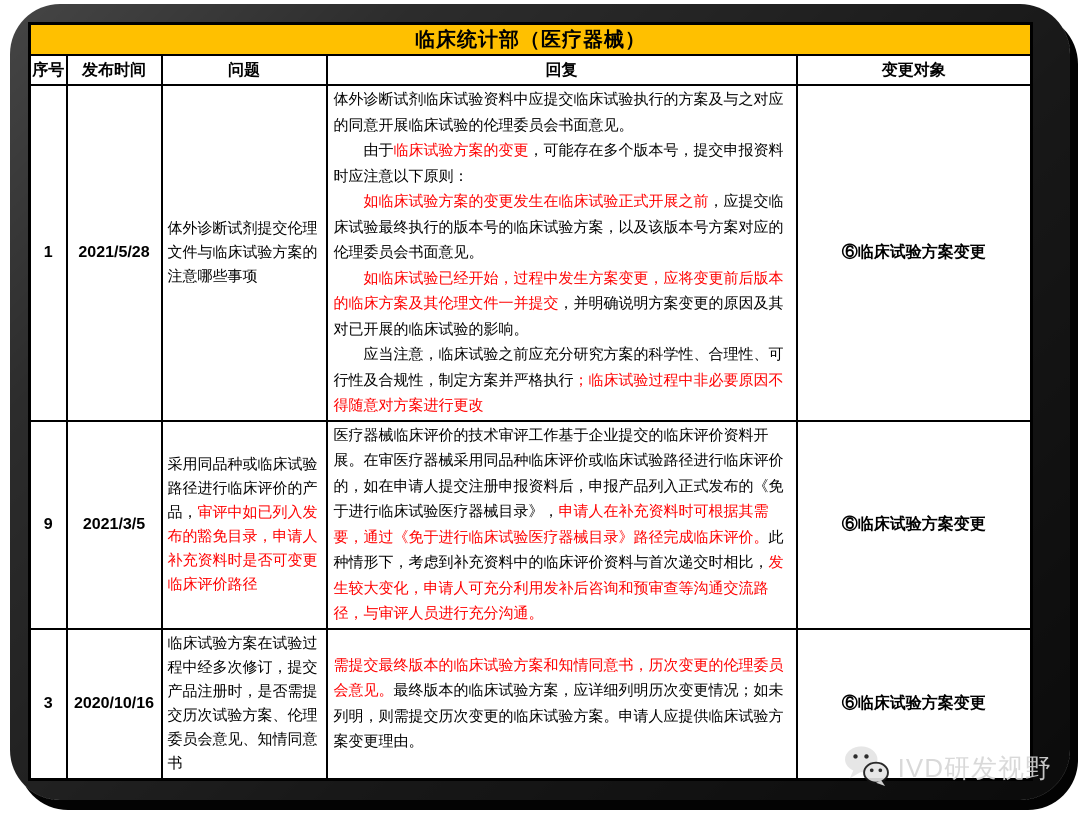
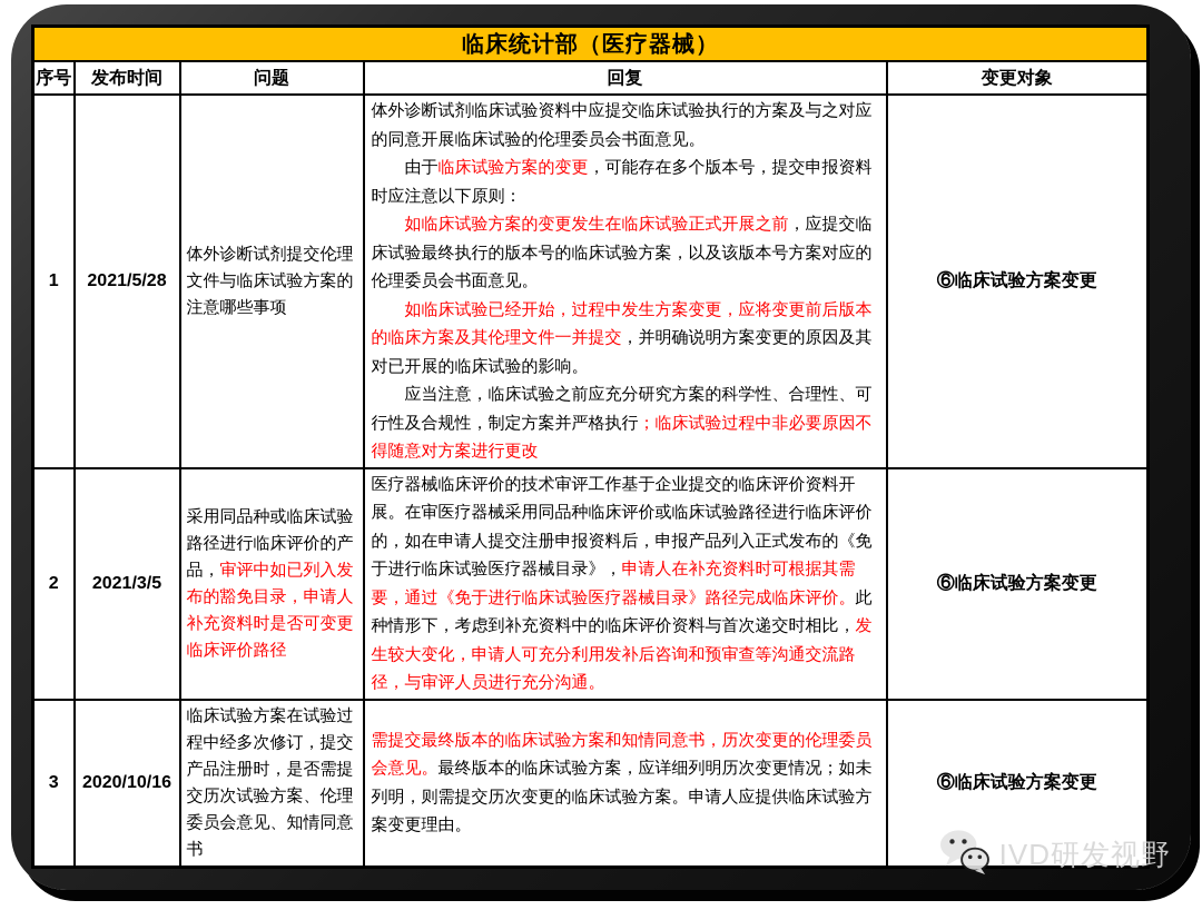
  临床统计部（医疗器械）
  序号	发布时间	问题	回复	变更对象
  1	2021/5/28	体外诊断试剂提交伦理文件与临床试验方案的注意哪些事项	体外诊断试剂临床试验资料中应提交临床试验执行的方案及与之对应的同意开展临床试验的伦理委员会书面意见。由于临床试验方案的变更，可能存在多个版本号，提交申报资料时应注意以下原则：如临床试验方案的变更发生在临床试验正式开展之前，应提交临床试验最终执行的版本号的临床试验方案，以及该版本号方案对应的伦理委员会书面意见。如临床试验已经开始，过程中发生方案变更，应将变更前后版本的临床方案及其伦理文件一并提交，并明确说明方案变更的原因及其对已开展的临床试验的影响。应当注意，临床试验之前应充分研究方案的科学性、合理性、可行性及合规性，制定方案并严格执行；临床试验过程中非必要原因不得随意对方案进行更改	⑥临床试验方案变更
- 9	2021/3/5	采用同品种或临床试验路径进行临床评价的产品，审评中如已列入发布的豁免目录，申请人补充资料时是否可变更临床评价路径	医疗器械临床评价的技术审评工作基于企业提交的临床评价资料开展。在审医疗器械采用同品种临床评价或临床试验路径进行临床评价的，如在申请人提交注册申报资料后，申报产品列入正式发布的《免于进行临床试验医疗器械目录》，申请人在补充资料时可根据其需要，通过《免于进行临床试验医疗器械目录》路径完成临床评价。此种情形下，考虑到补充资料中的临床评价资料与首次递交时相比，发生较大变化，申请人可充分利用发补后咨询和预审查等沟通交流路径，与审评人员进行充分沟通。	⑥临床试验方案变更
+ 2	2021/3/5	采用同品种或临床试验路径进行临床评价的产品，审评中如已列入发布的豁免目录，申请人补充资料时是否可变更临床评价路径	医疗器械临床评价的技术审评工作基于企业提交的临床评价资料开展。在审医疗器械采用同品种临床评价或临床试验路径进行临床评价的，如在申请人提交注册申报资料后，申报产品列入正式发布的《免于进行临床试验医疗器械目录》，申请人在补充资料时可根据其需要，通过《免于进行临床试验医疗器械目录》路径完成临床评价。此种情形下，考虑到补充资料中的临床评价资料与首次递交时相比，发生较大变化，申请人可充分利用发补后咨询和预审查等沟通交流路径，与审评人员进行充分沟通。	⑥临床试验方案变更
  3	2020/10/16	临床试验方案在试验过程中经多次修订，提交产品注册时，是否需提交历次试验方案、伦理委员会意见、知情同意书	需提交最终版本的临床试验方案和知情同意书，历次变更的伦理委员会意见。最终版本的临床试验方案，应详细列明历次变更情况；如未列明，则需提交历次变更的临床试验方案。申请人应提供临床试验方案变更理由。	⑥临床试验方案变更
  IVD研发视野
